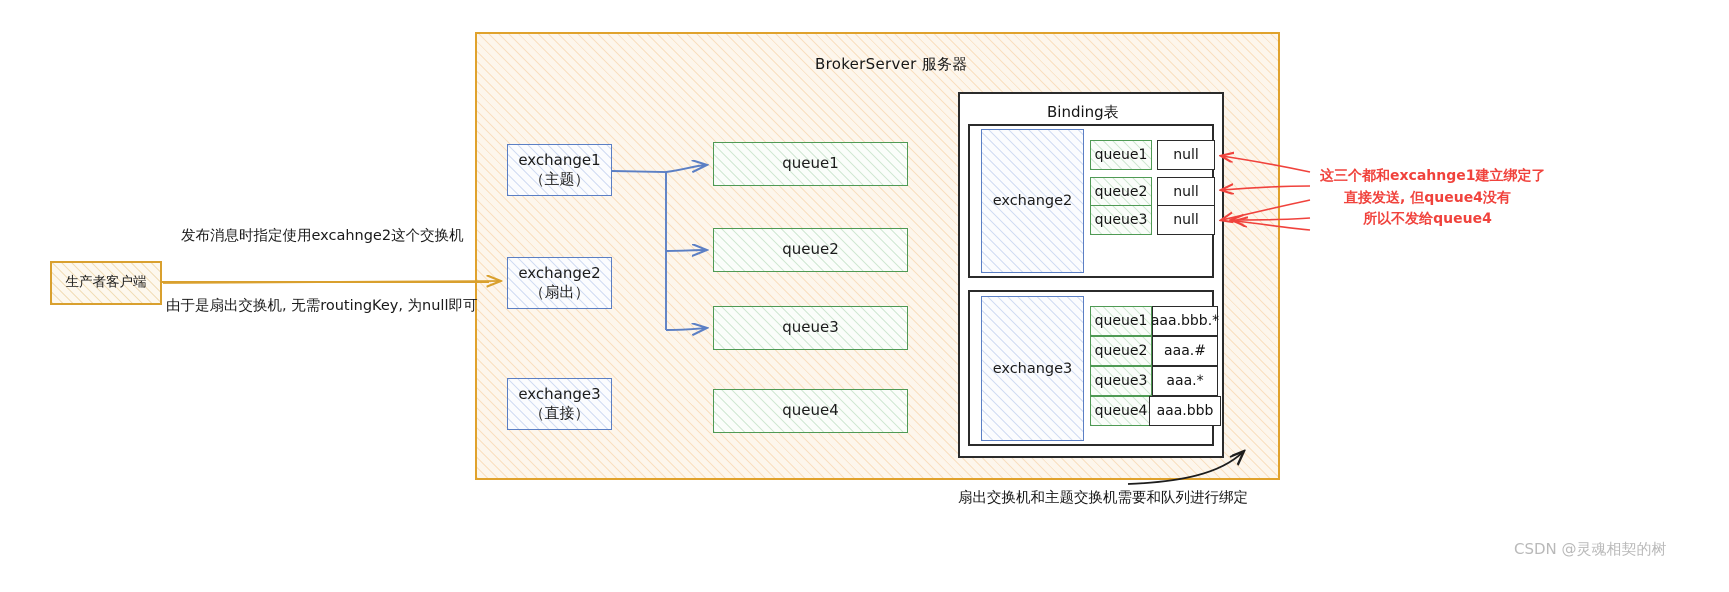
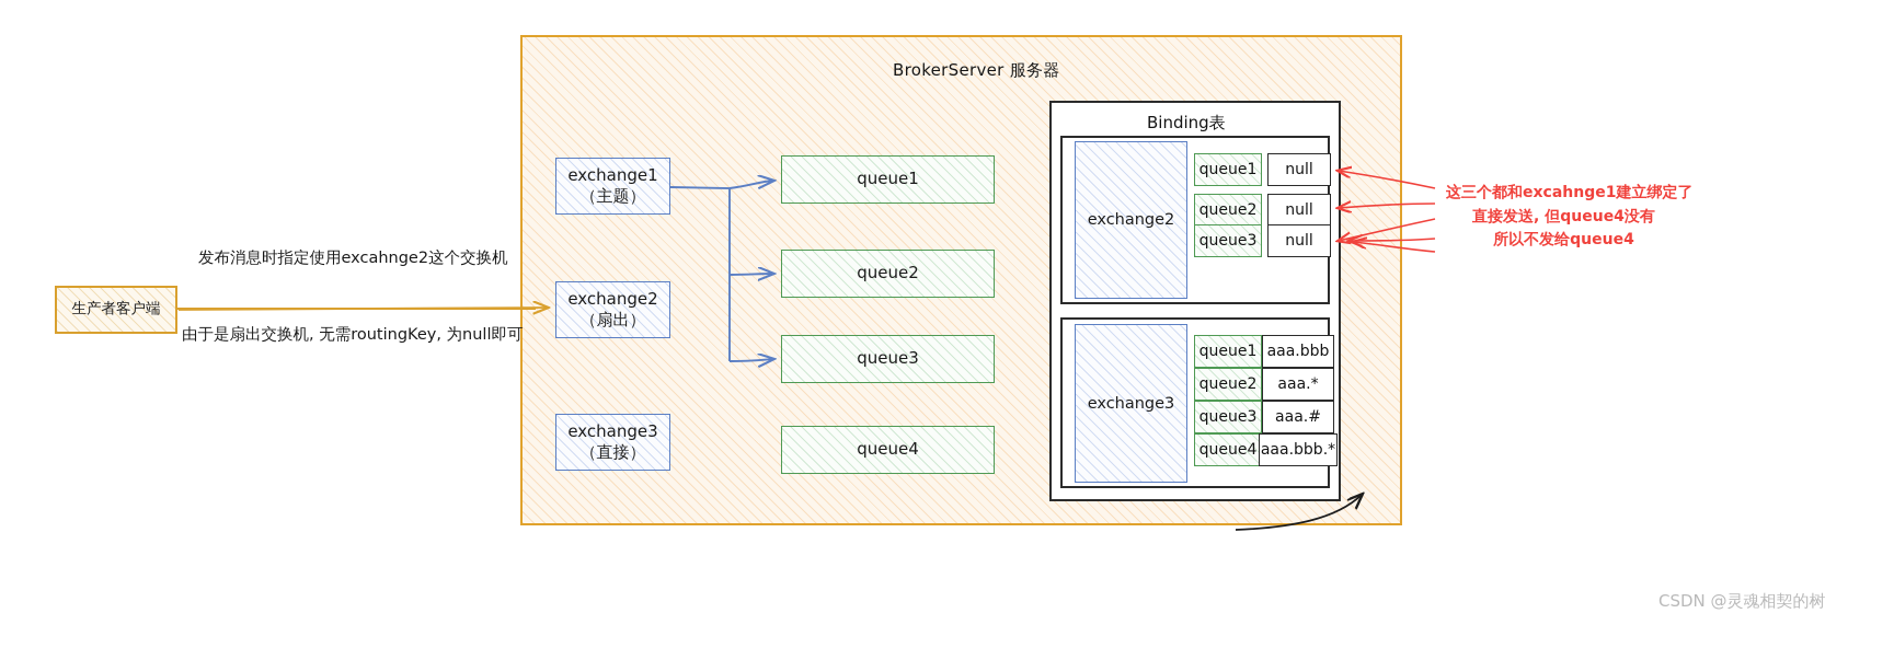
  BrokerServer 服务器
  exchange1
  （主题）
  exchange2
  （扇出）
  exchange3
  （直接）
  queue1
  queue2
  queue3
  queue4
  Binding表
  exchange2
  queue1
  null
  queue2
  null
  queue3
  null
  exchange3
  queue1
- aaa.bbb.*
+ aaa.bbb
  queue2
- aaa.#
+ aaa.*
  queue3
- aaa.*
+ aaa.#
  queue4
- aaa.bbb
+ aaa.bbb.*
  生产者客户端
  发布消息时指定使用excahnge2这个交换机
  由于是扇出交换机, 无需routingKey, 为null即可
  这三个都和excahnge1建立绑定了
  直接发送, 但queue4没有
  所以不发给queue4
- 扇出交换机和主题交换机需要和队列进行绑定
  CSDN @灵魂相契的树
